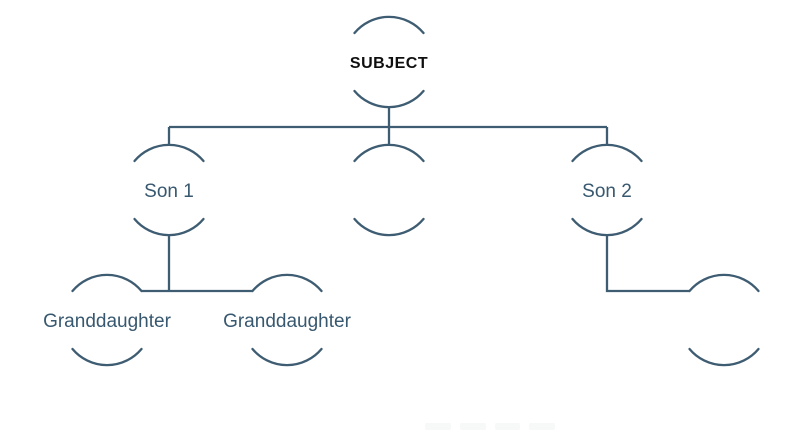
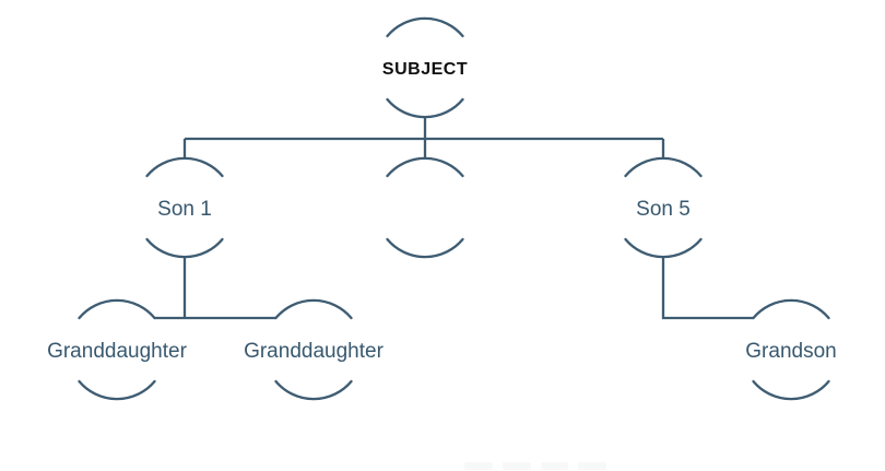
  SUBJECT
  Son 1
- Son 2
+ Son 5
  Granddaughter
  Granddaughter
+ Grandson
